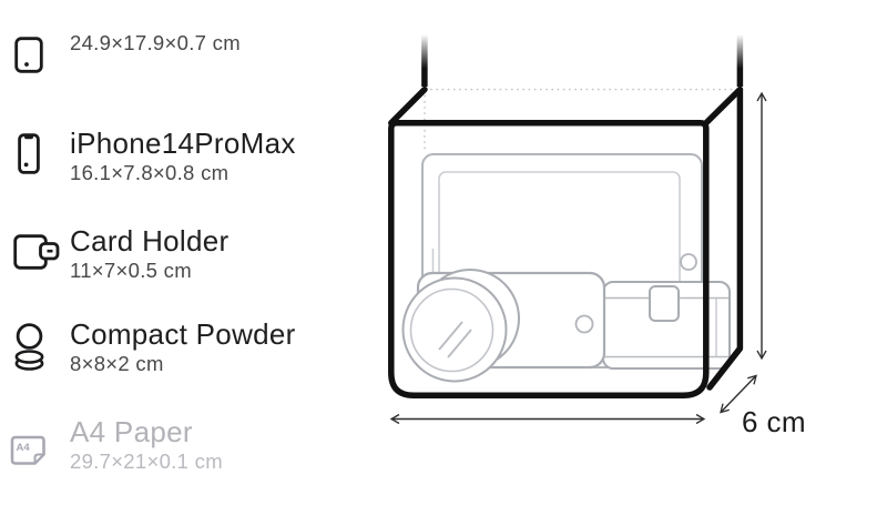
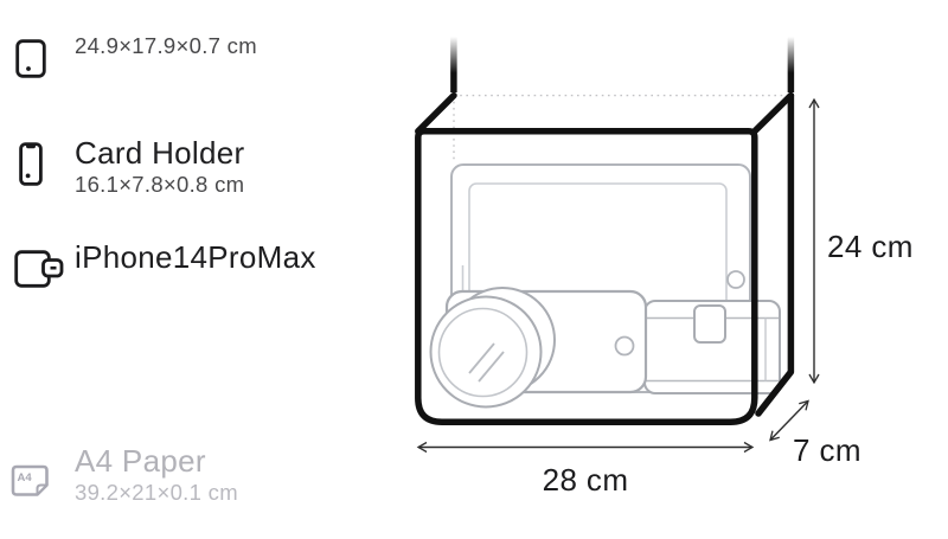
  24.9×17.9×0.7 cm
- iPhone14ProMax
+ Card Holder
  16.1×7.8×0.8 cm
- Card Holder
+ iPhone14ProMax
- 11×7×0.5 cm
- Compact Powder
- 8×8×2 cm
  A4
  A4 Paper
- 29.7×21×0.1 cm
+ 39.2×21×0.1 cm
+ 24 cm
+ 28 cm
- 6 cm
+ 7 cm
